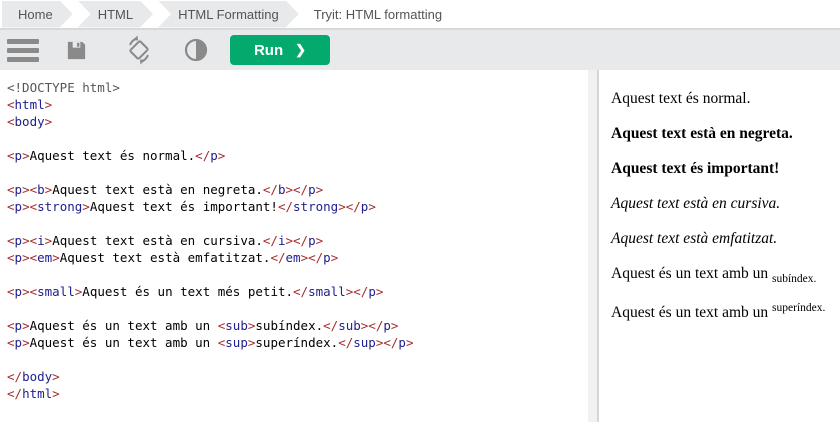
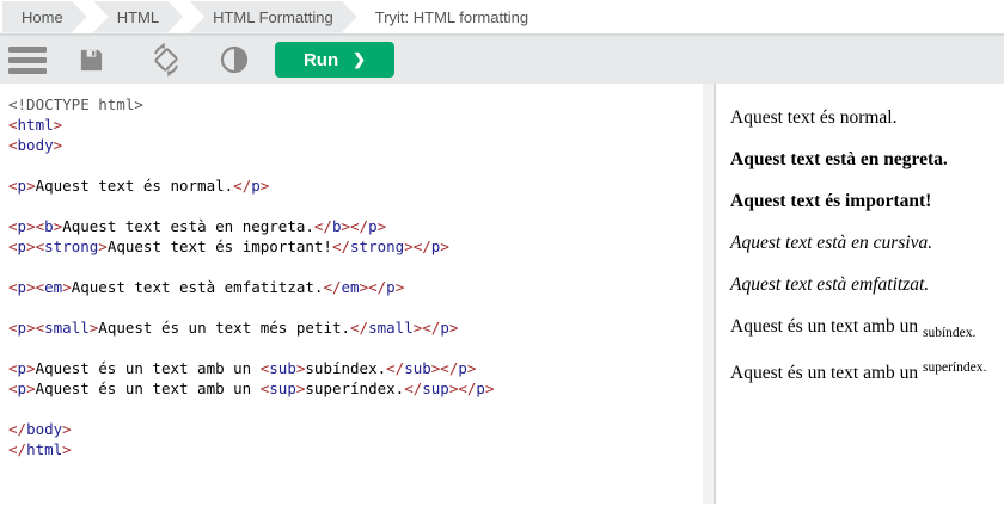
  Home
  HTML
  HTML Formatting
  Tryit: HTML formatting
  Run
  ❯
  <!DOCTYPE html>
  <html>
  <body>
  <p>Aquest text és normal.</p>
  <p><b>Aquest text està en negreta.</b></p>
  <p><strong>Aquest text és important!</strong></p>
- <p><i>Aquest text està en cursiva.</i></p>
  <p><em>Aquest text està emfatitzat.</em></p>
  <p><small>Aquest és un text més petit.</small></p>
  <p>Aquest és un text amb un <sub>subíndex.</sub></p>
  <p>Aquest és un text amb un <sup>superíndex.</sup></p>
  </body>
  </html>
  Aquest text és normal.
  Aquest text està en negreta.
  Aquest text és important!
  Aquest text està en cursiva.
  Aquest text està emfatitzat.
  Aquest és un text amb un subíndex.
  Aquest és un text amb un superíndex.
